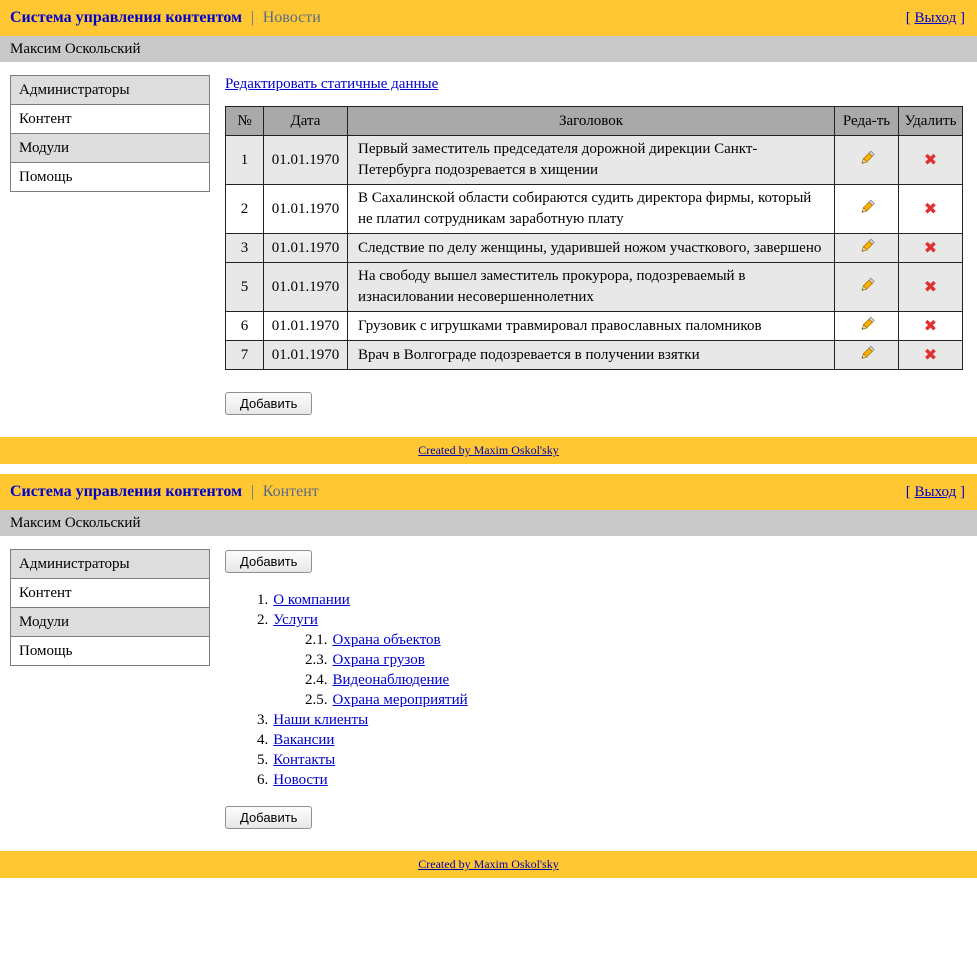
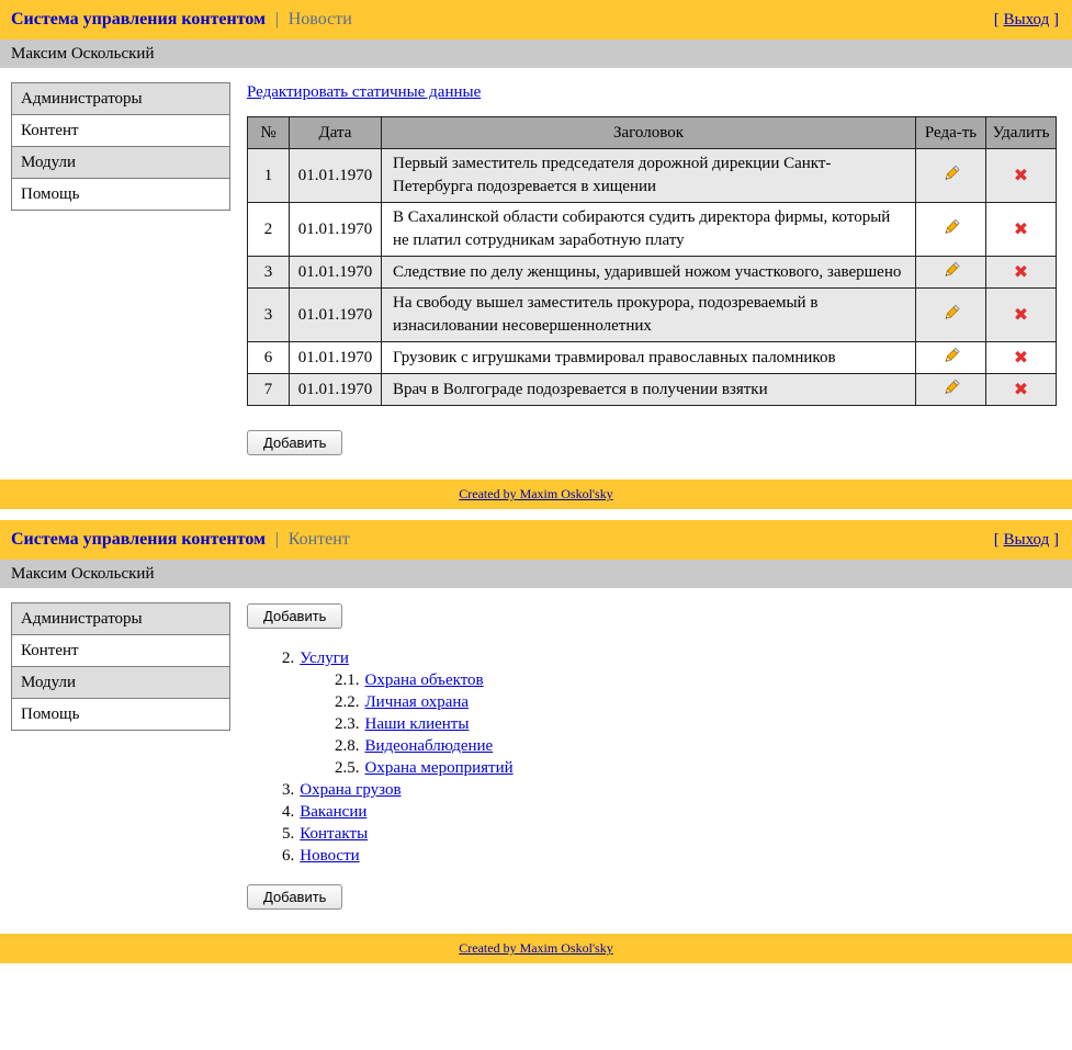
  Система управления контентом | Новости
  [ Выход ]
  Максим Оскольский
  Администраторы
  Контент
  Модули
  Помощь
  Редактировать статичные данные
  №	Дата	Заголовок	Реда-ть	Удалить
  1	01.01.1970	Первый заместитель председателя дорожной дирекции Санкт-Петербурга подозревается в хищении		✖
  2	01.01.1970	В Сахалинской области собираются судить директора фирмы, который не платил сотрудникам заработную плату		✖
  3	01.01.1970	Следствие по делу женщины, ударившей ножом участкового, завершено		✖
- 5	01.01.1970	На свободу вышел заместитель прокурора, подозреваемый в изнасиловании несовершеннолетних		✖
+ 3	01.01.1970	На свободу вышел заместитель прокурора, подозреваемый в изнасиловании несовершеннолетних		✖
  6	01.01.1970	Грузовик с игрушками травмировал православных паломников		✖
  7	01.01.1970	Врач в Волгограде подозревается в получении взятки		✖
  Добавить
  Created by Maxim Oskol'sky
  Система управления контентом | Контент
  [ Выход ]
  Максим Оскольский
  Администраторы
  Контент
  Модули
  Помощь
  Добавить
- 1. О компании
  2. Услуги
  2.1. Охрана объектов
+ 2.2. Личная охрана
- 2.3. Охрана грузов
+ 2.3. Наши клиенты
- 2.4. Видеонаблюдение
+ 2.8. Видеонаблюдение
  2.5. Охрана мероприятий
- 3. Наши клиенты
+ 3. Охрана грузов
  4. Вакансии
  5. Контакты
  6. Новости
  Добавить
  Created by Maxim Oskol'sky
